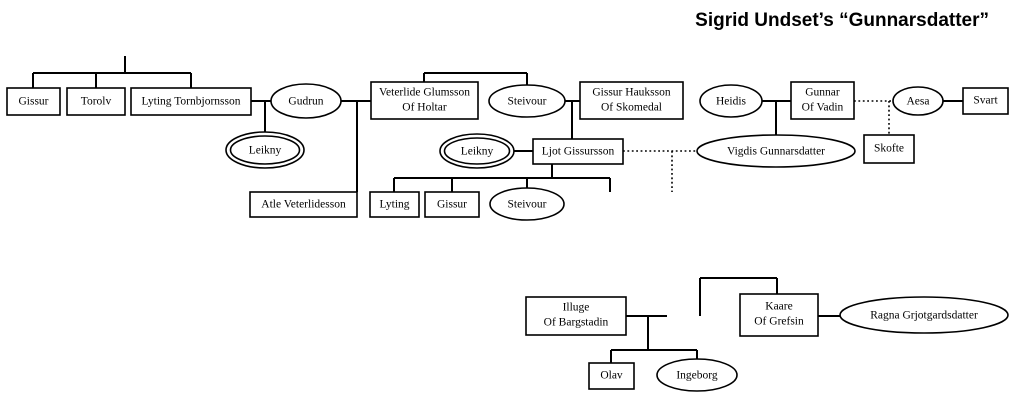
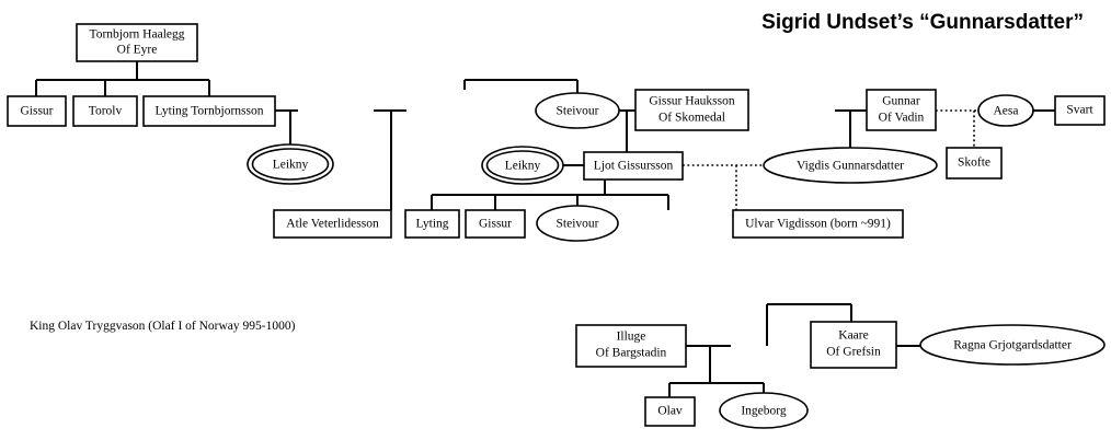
+ Tornbjorn Haalegg
+ Of Eyre
  Gissur
  Torolv
  Lyting Tornbjornsson
- Gudrun
  Leikny
- Veterlide Glumsson
- Of Holtar
  Steivour
  Gissur Hauksson
  Of Skomedal
  Leikny
  Ljot Gissursson
  Atle Veterlidesson
  Lyting
  Gissur
  Steivour
- Heidis
  Gunnar
  Of Vadin
  Aesa
  Svart
  Vigdis Gunnarsdatter
  Skofte
+ Ulvar Vigdisson (born ~991)
  Illuge
  Of Bargstadin
  Kaare
  Of Grefsin
  Ragna Grjotgardsdatter
  Olav
  Ingeborg
  Sigrid Undset’s “Gunnarsdatter”
+ King Olav Tryggvason (Olaf I of Norway 995-1000)
